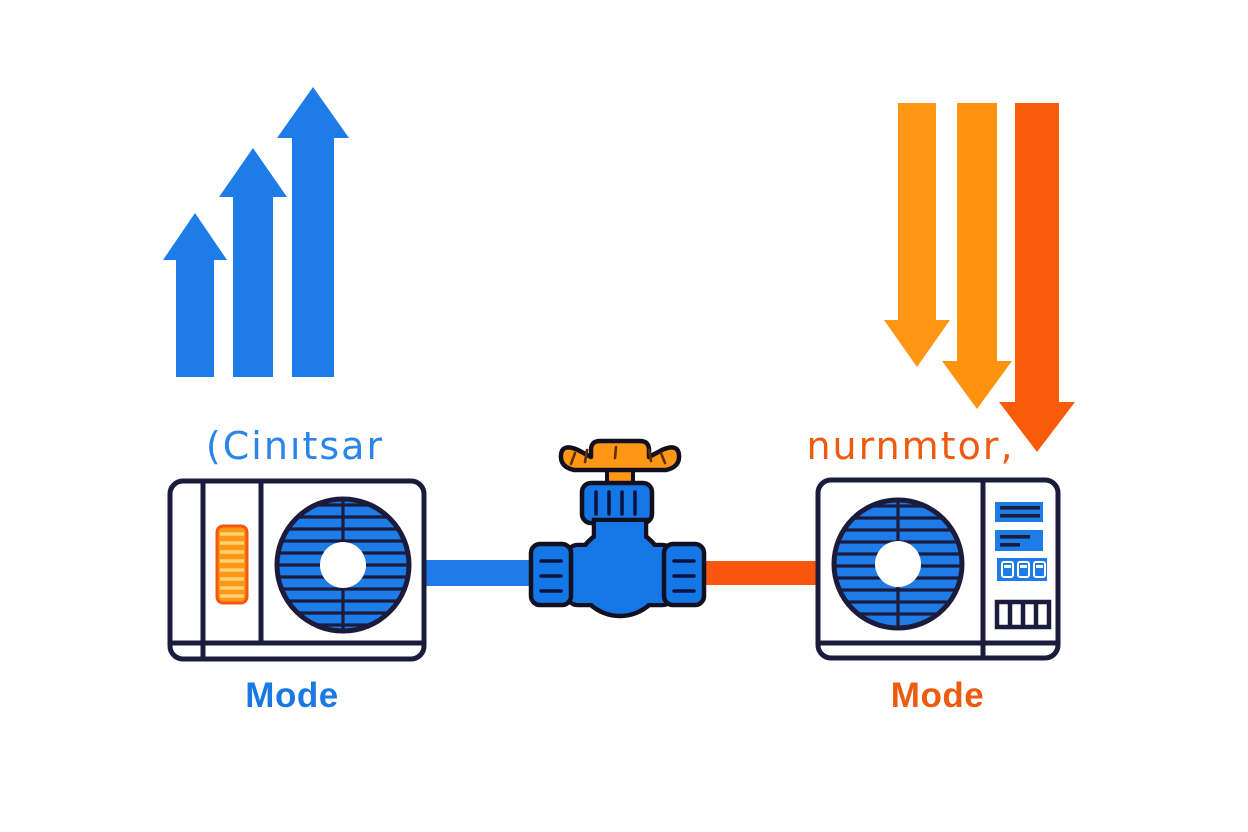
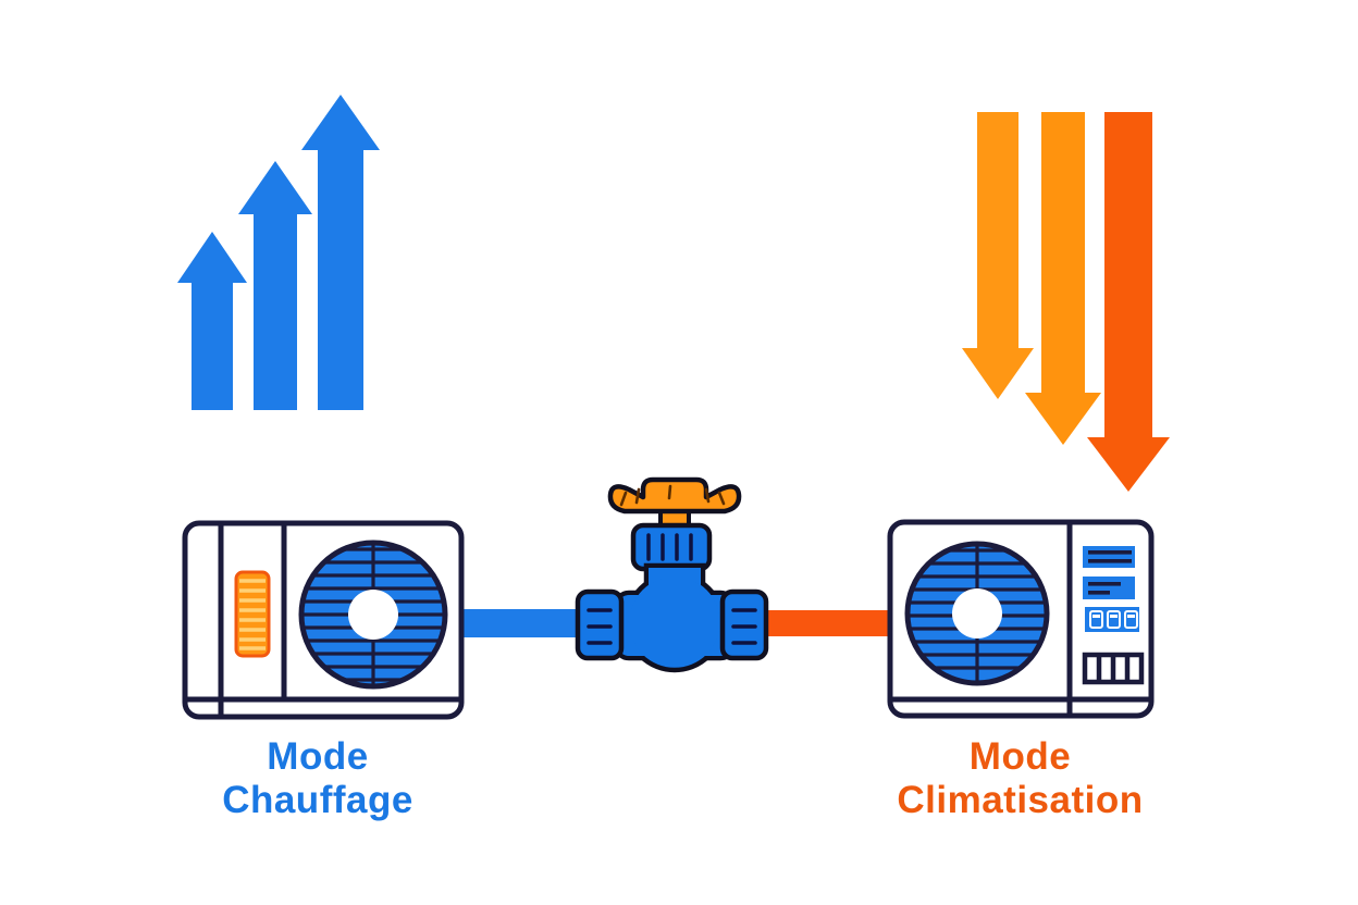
- (Cinıtsar
- nurnmtor,
  Mode
+ Chauffage
  Mode
+ Climatisation
